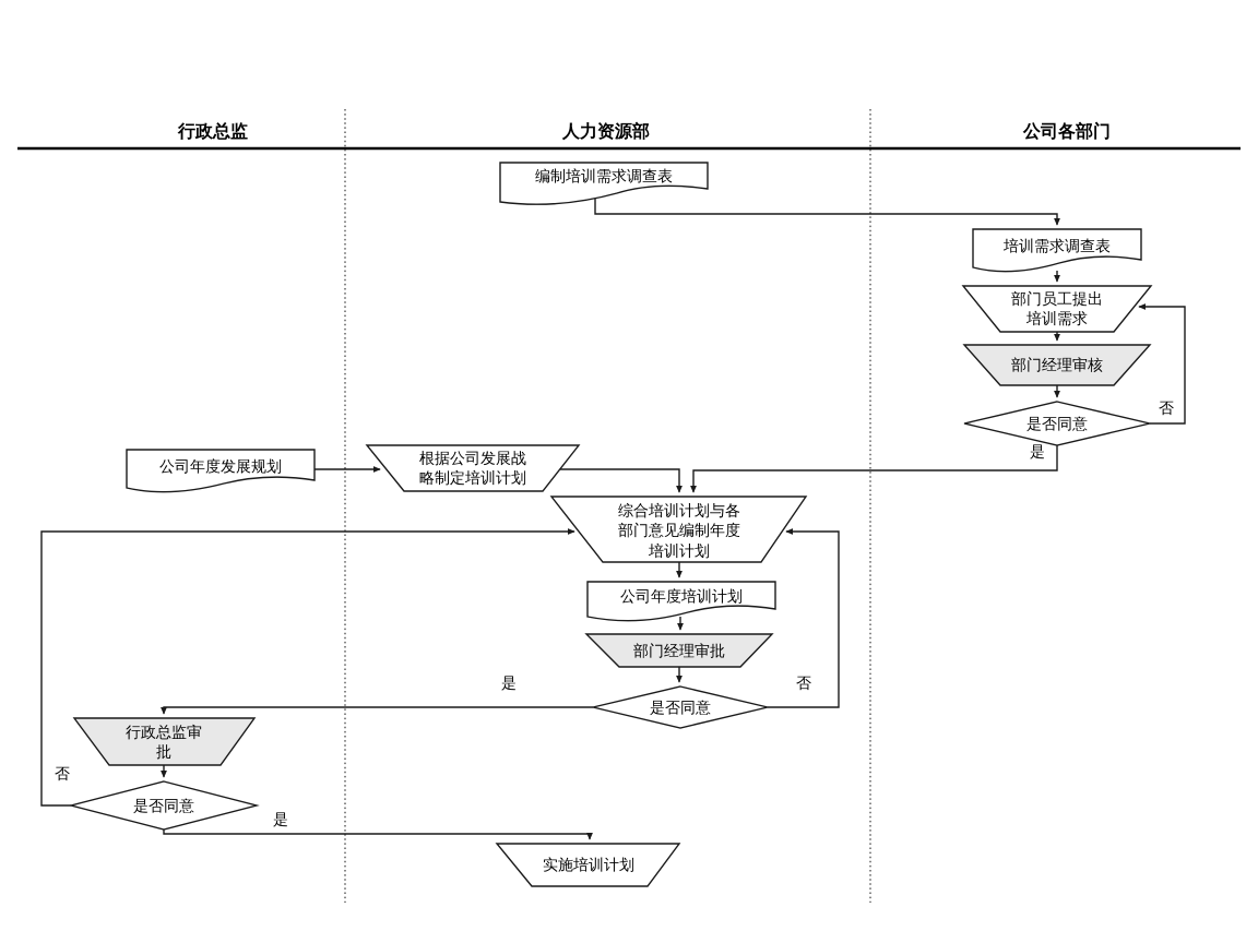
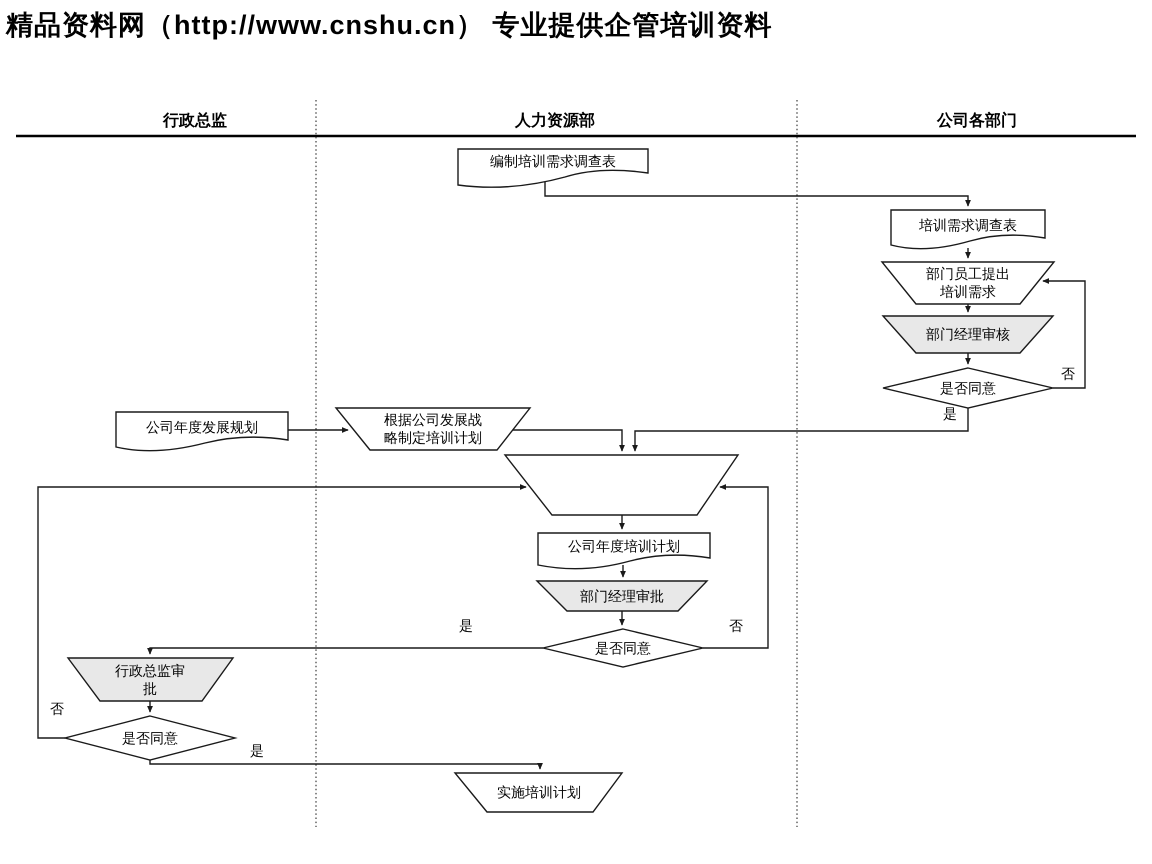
+ 精品资料网（http://www.cnshu.cn） 专业提供企管培训资料
  行政总监
  人力资源部
  公司各部门
  编制培训需求调查表
  培训需求调查表
  部门员工提出
  培训需求
  部门经理审核
  是否同意
  公司年度发展规划
  根据公司发展战
  略制定培训计划
- 综合培训计划与各
- 部门意见编制年度
- 培训计划
  公司年度培训计划
  部门经理审批
  是否同意
  行政总监审
  批
  是否同意
  实施培训计划
  否
  是
  是
  否
  否
  是
